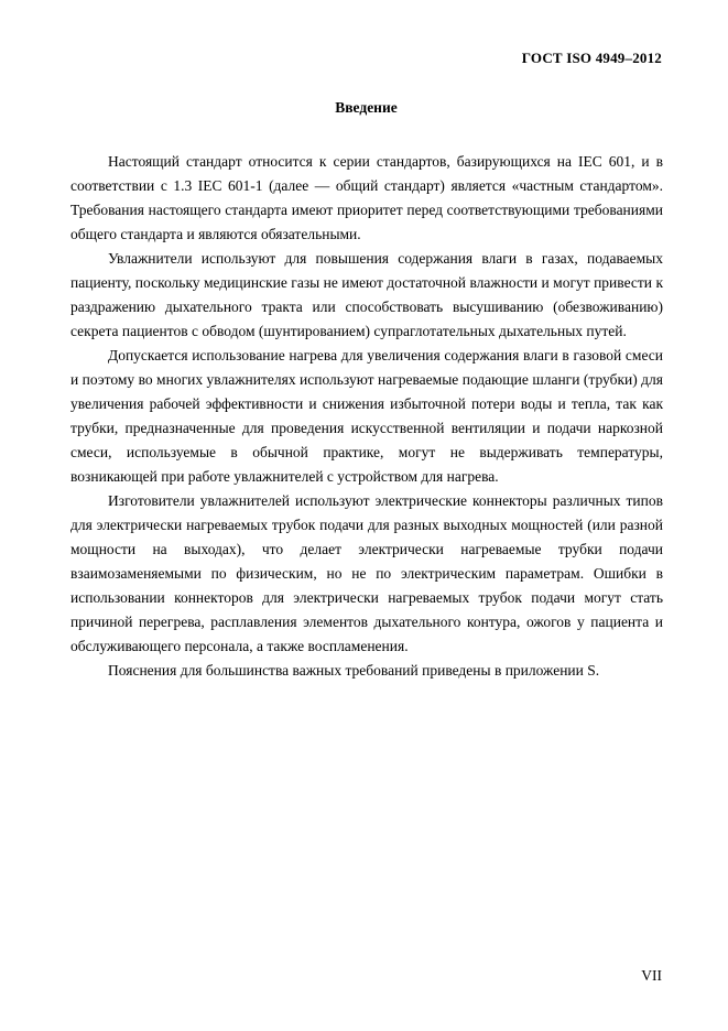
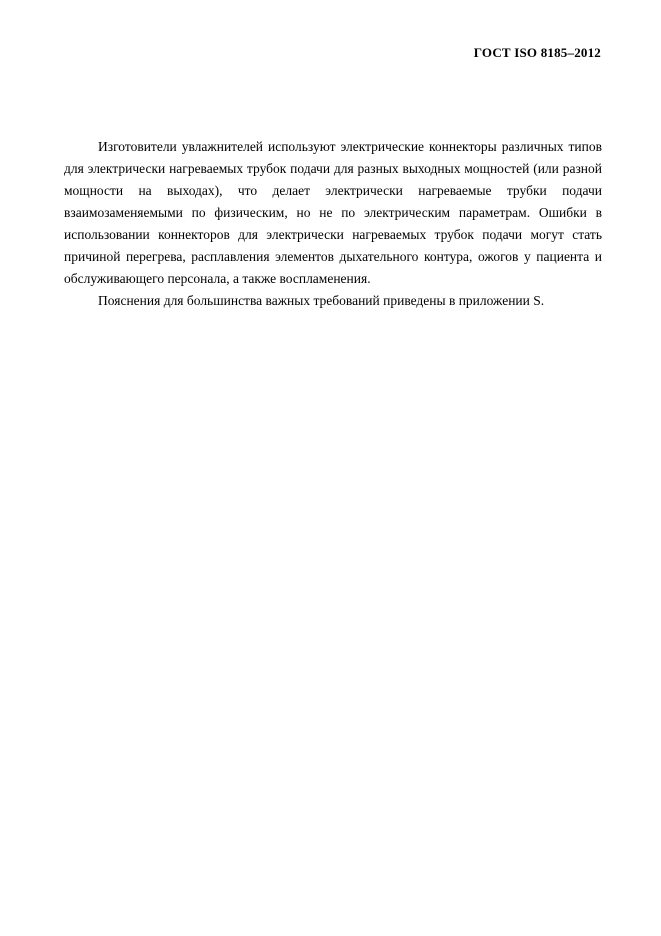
- ГОСТ ISO 4949–2012
+ ГОСТ ISO 8185–2012
- Введение
- Настоящий стандарт относится к серии стандартов, базирующихся на IEC 601, и в соответствии с 1.3 IEC 601-1 (далее — общий стандарт) является «частным стандартом». Требования настоящего стандарта имеют приоритет перед соответствующими требованиями общего стандарта и являются обязательными.
- Увлажнители используют для повышения содержания влаги в газах, подаваемых пациенту, поскольку медицинские газы не имеют достаточной влажности и могут привести к раздражению дыхательного тракта или способствовать высушиванию (обезвоживанию) секрета пациентов с обводом (шунтированием) супраглотательных дыхательных путей.
- Допускается использование нагрева для увеличения содержания влаги в газовой смеси и поэтому во многих увлажнителях используют нагреваемые подающие шланги (трубки) для увеличения рабочей эффективности и снижения избыточной потери воды и тепла, так как трубки, предназначенные для проведения искусственной вентиляции и подачи наркозной смеси, используемые в обычной практике, могут не выдерживать температуры, возникающей при работе увлажнителей с устройством для нагрева.
  Изготовители увлажнителей используют электрические коннекторы различных типов для электрически нагреваемых трубок подачи для разных выходных мощностей (или разной мощности на выходах), что делает электрически нагреваемые трубки подачи взаимозаменяемыми по физическим, но не по электрическим параметрам. Ошибки в использовании коннекторов для электрически нагреваемых трубок подачи могут стать причиной перегрева, расплавления элементов дыхательного контура, ожогов у пациента и обслуживающего персонала, а также воспламенения.
  Пояснения для большинства важных требований приведены в приложении S.
- VII
